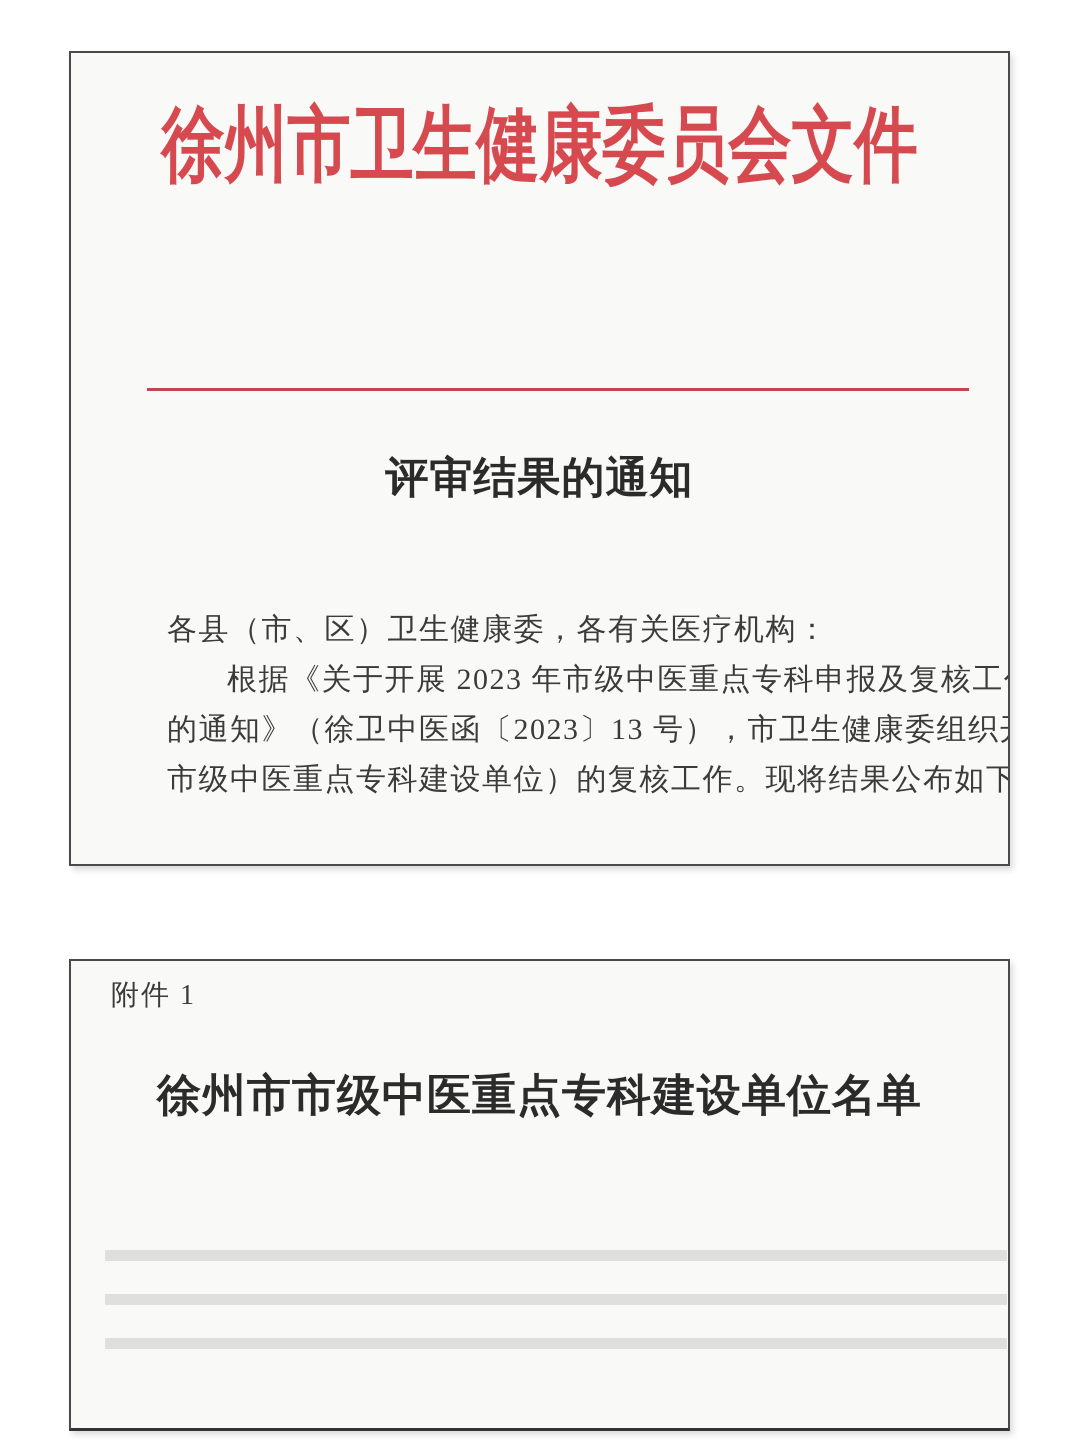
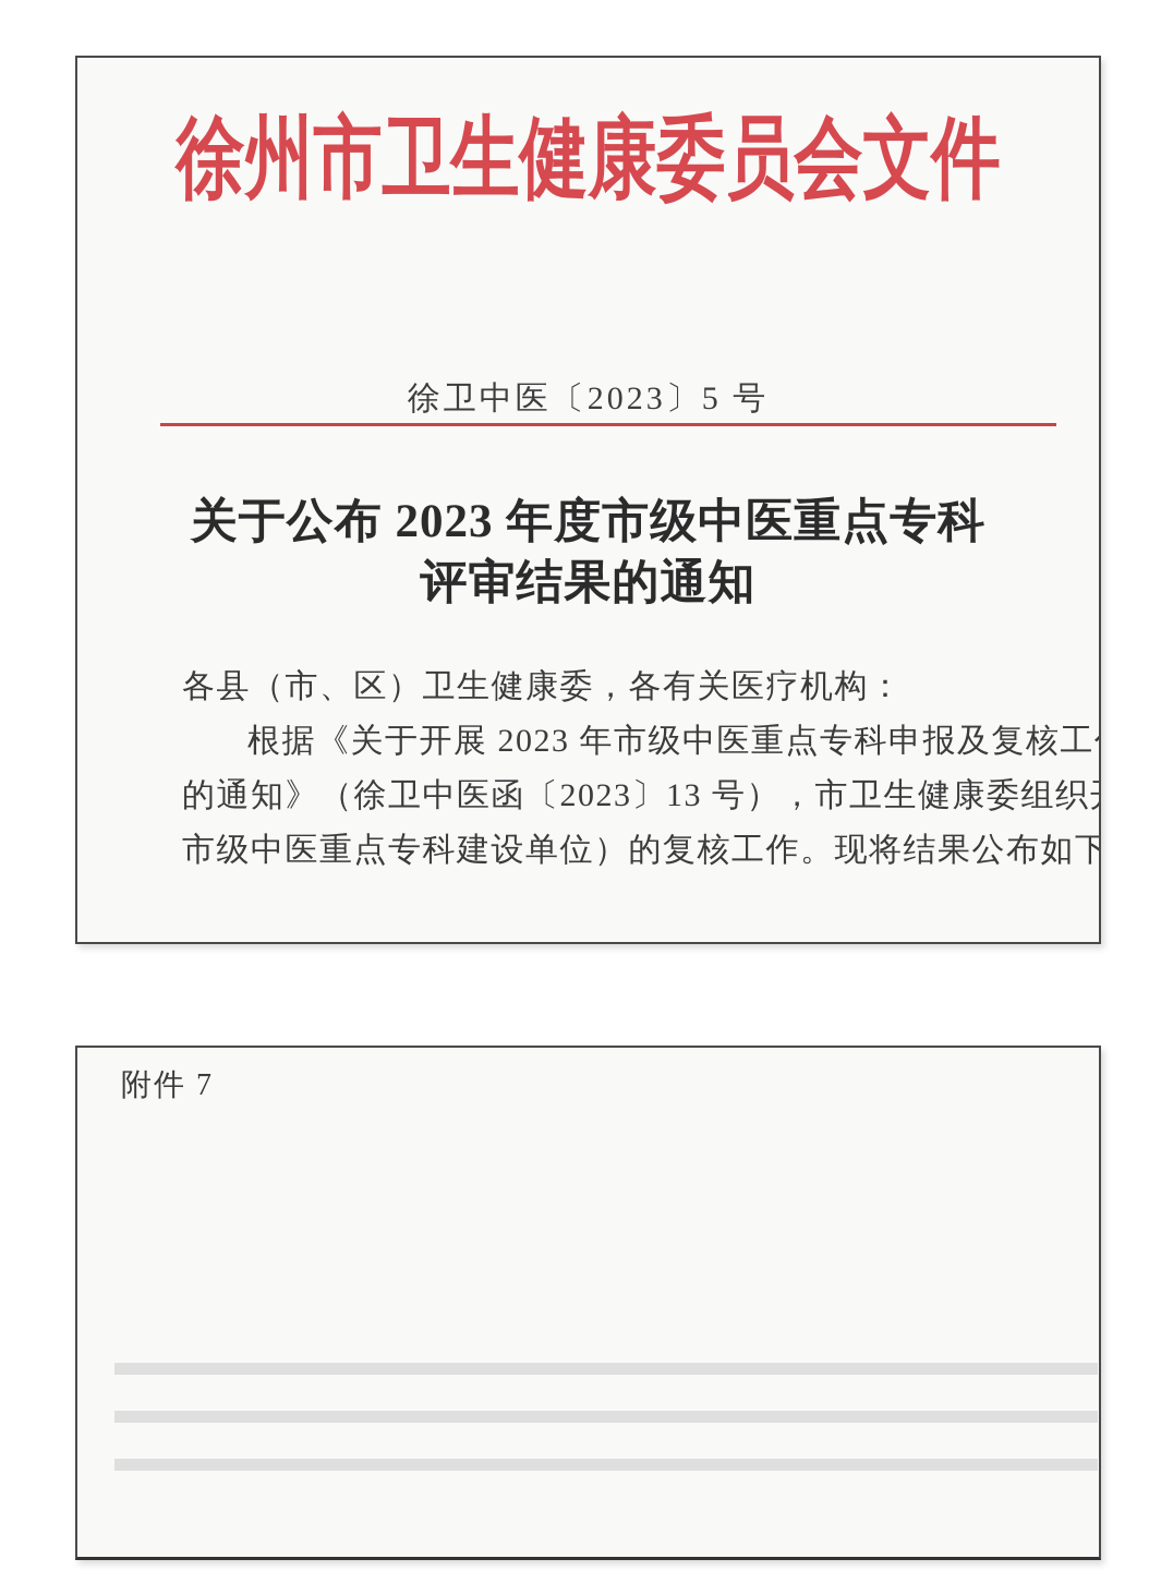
  徐州市卫生健康委员会文件
+ 徐卫中医〔2023〕5 号
+ 关于公布 2023 年度市级中医重点专科
  评审结果的通知
  各县（市、区）卫生健康委，各有关医疗机构：
  根据《关于开展 2023 年市级中医重点专科申报及复核工
  的通知》（徐卫中医函〔2023〕13 号），市卫生健康委组织
  市级中医重点专科建设单位）的复核工作。现将结果公布如下
- 附件 1
+ 附件 7
- 徐州市市级中医重点专科建设单位名单
